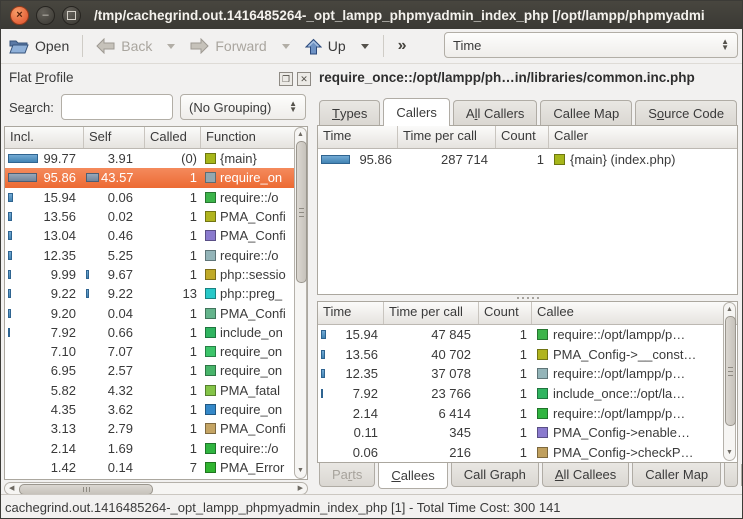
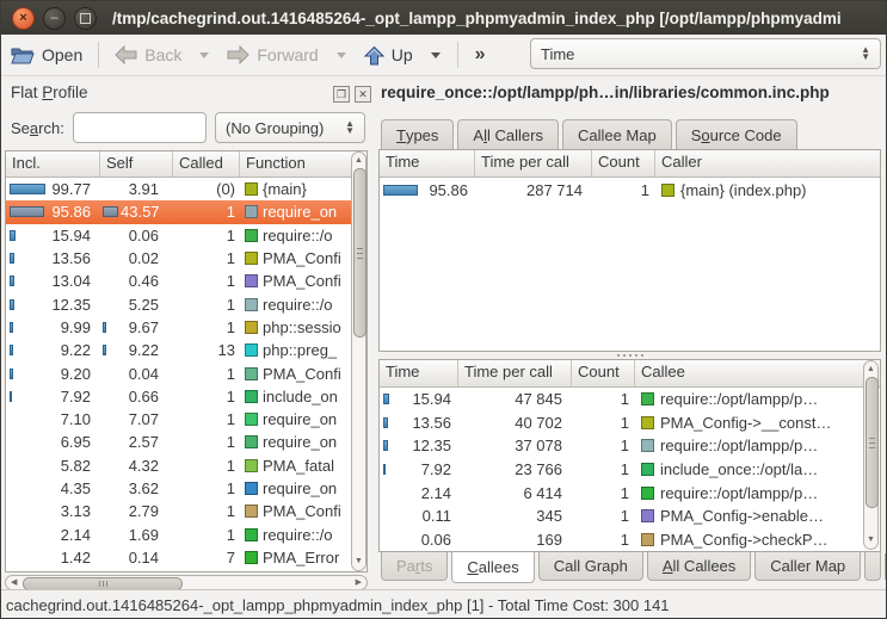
  ×
  –
  /tmp/cachegrind.out.1416485264-_opt_lampp_phpmyadmin_index_php [/opt/lampp/phpmyadmi
  Open
  Back
  Forward
  Up
  »
  Time
  ▲
  ▼
  Flat Profile
  ❐
  ✕
  Search:
  (No Grouping)
  ▲
  ▼
  Incl.
  Self
  Called
  Function
  99.77
  3.91
  (0)
  {main}
  95.86
  43.57
  1
  require_on
  15.94
  0.06
  1
  require::/o
  13.56
  0.02
  1
  PMA_Confi
  13.04
  0.46
  1
  PMA_Confi
  12.35
  5.25
  1
  require::/o
  9.99
  9.67
  1
  php::sessio
  9.22
  9.22
  13
  php::preg_
  9.20
  0.04
  1
  PMA_Confi
  7.92
  0.66
  1
  include_on
  7.10
  7.07
  1
  require_on
  6.95
  2.57
  1
  require_on
  5.82
  4.32
  1
  PMA_fatal
  4.35
  3.62
  1
  require_on
  3.13
  2.79
  1
  PMA_Confi
  2.14
  1.69
  1
  require::/o
  1.42
  0.14
  7
  PMA_Error
  require_once::/opt/lampp/ph…in/libraries/common.inc.php
  T
  ypes
- Callers
  A
  l
  l Callers
  Callee Map
  S
  o
  urce Code
  Time
  Time per call
  Count
  Caller
  95.86
  287 714
  1
  {main} (index.php)
  Time
  Time per call
  Count
  Callee
  15.94
  47 845
  1
  require::/opt/lampp/p…
  13.56
  40 702
  1
  PMA_Config->__const…
  12.35
  37 078
  1
  require::/opt/lampp/p…
  7.92
  23 766
  1
  include_once::/opt/la…
  2.14
  6 414
  1
  require::/opt/lampp/p…
  0.11
  345
  1
  PMA_Config->enable…
  0.06
- 216
+ 169
  1
  PMA_Config->checkP…
  Pa
  r
  ts
  C
  allees
  Call Graph
  A
  ll Callees
  Caller Map
  cachegrind.out.1416485264-_opt_lampp_phpmyadmin_index_php [1] - Total Time Cost: 300 141
